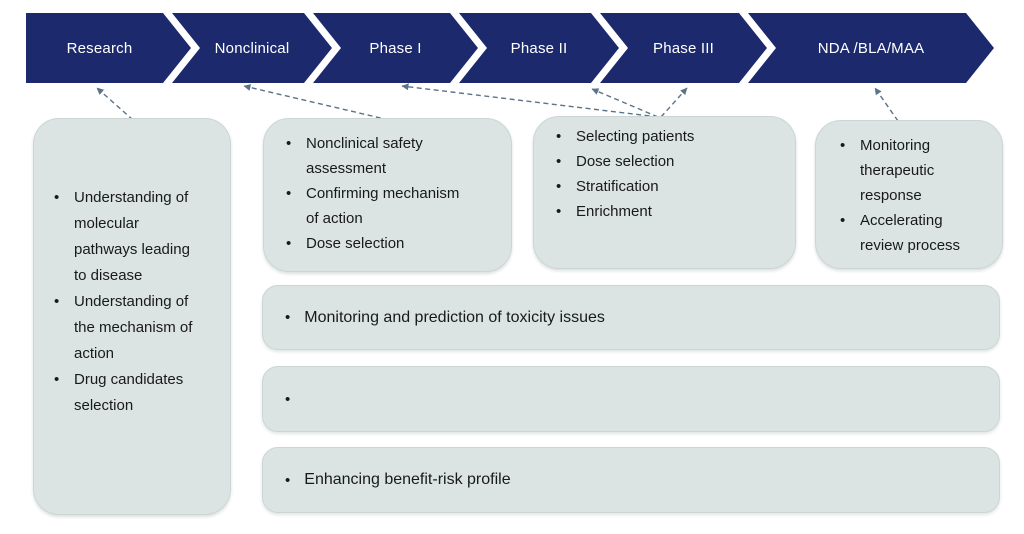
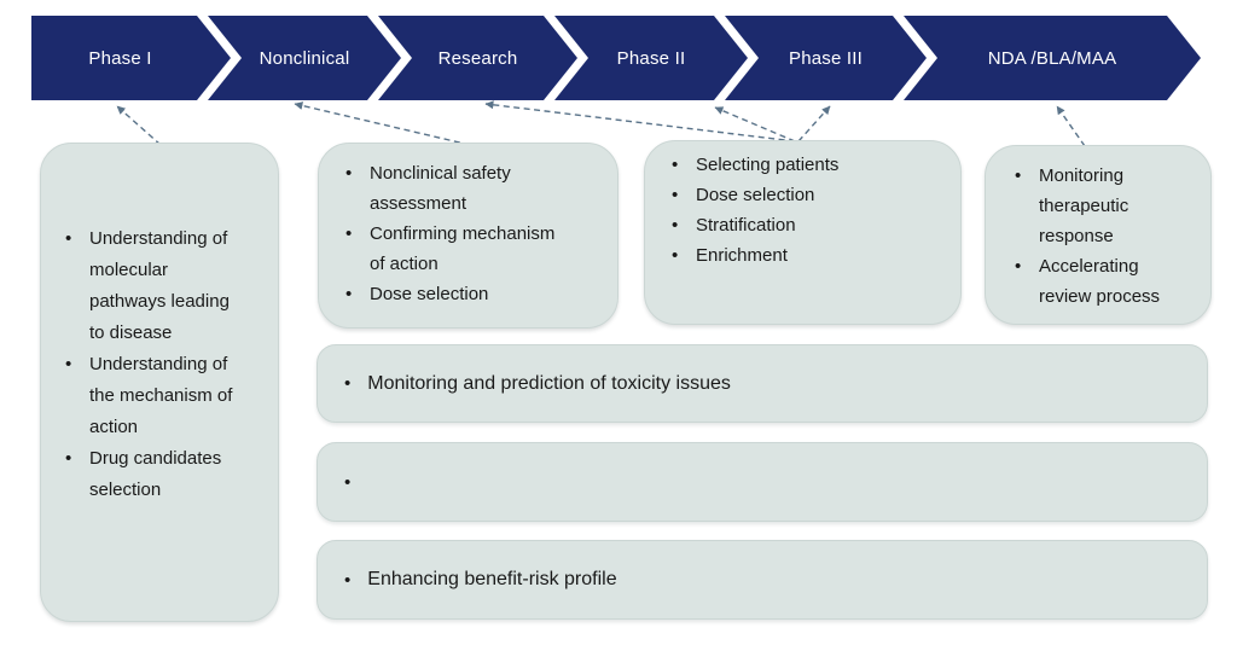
- Research
+ Phase I
  Nonclinical
- Phase I
+ Research
  Phase II
  Phase III
  NDA /BLA/MAA
  Understanding of molecular pathways leading to disease
  Understanding of the mechanism of action
  Drug candidates selection
  Nonclinical safety assessment
  Confirming mechanism of action
  Dose selection
  Selecting patients
  Dose selection
  Stratification
  Enrichment
  Monitoring therapeutic response
  Accelerating review process
  •
  Monitoring and prediction of toxicity issues
  •
  •
  Enhancing benefit-risk profile
